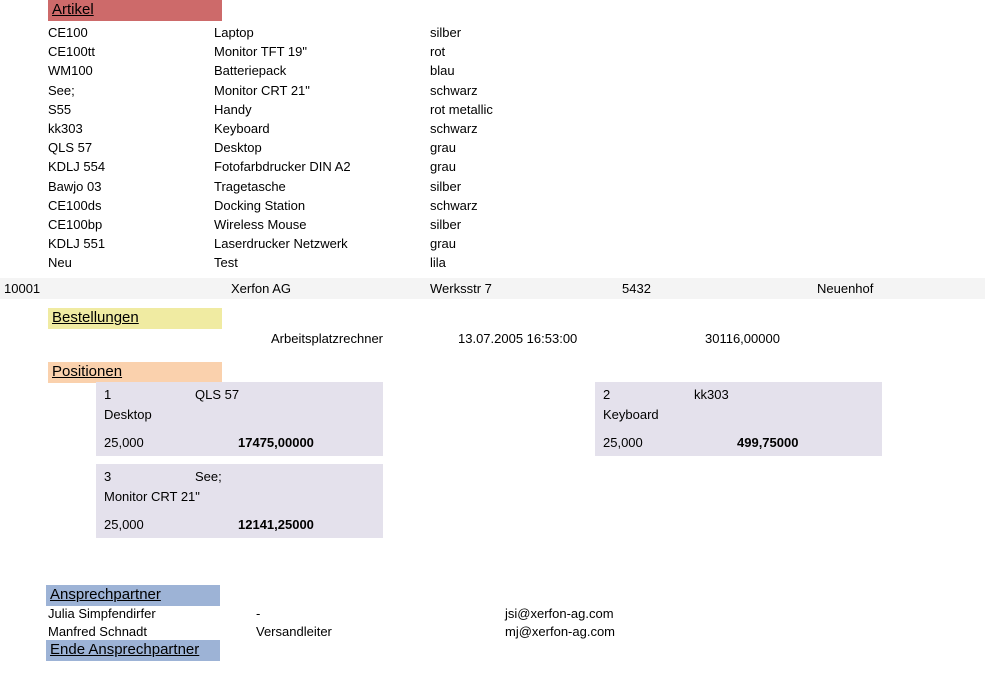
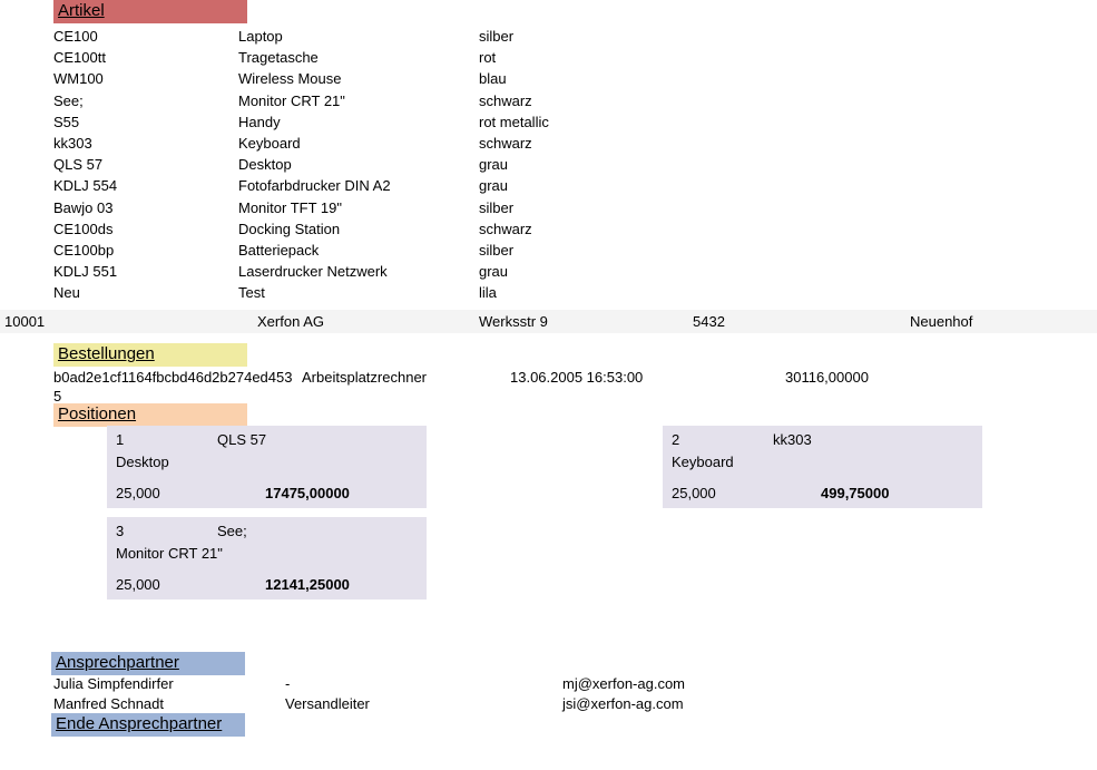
  Artikel
  CE100
  Laptop
  silber
  CE100tt
- Monitor TFT 19"
+ Tragetasche
  rot
  WM100
- Batteriepack
+ Wireless Mouse
  blau
  See;
  Monitor CRT 21"
  schwarz
  S55
  Handy
  rot metallic
  kk303
  Keyboard
  schwarz
  QLS 57
  Desktop
  grau
  KDLJ 554
  Fotofarbdrucker DIN A2
  grau
  Bawjo 03
- Tragetasche
+ Monitor TFT 19"
  silber
  CE100ds
  Docking Station
  schwarz
  CE100bp
- Wireless Mouse
+ Batteriepack
  silber
  KDLJ 551
  Laserdrucker Netzwerk
  grau
  Neu
  Test
  lila
  10001
  Xerfon AG
- Werksstr 7
+ Werksstr 9
  5432
  Neuenhof
  Bestellungen
+ b0ad2e1cf1164fbcbd46d2b274ed4535
  Arbeitsplatzrechner
- 13.07.2005 16:53:00
+ 13.06.2005 16:53:00
  30116,00000
  Positionen
  1
  QLS 57
  Desktop
  25,000
  17475,00000
  2
  kk303
  Keyboard
  25,000
  499,75000
  3
  See;
  Monitor CRT 21"
  25,000
  12141,25000
  Ansprechpartner
  Julia Simpfendirfer
  -
- jsi@xerfon-ag.com
+ mj@xerfon-ag.com
  Manfred Schnadt
  Versandleiter
- mj@xerfon-ag.com
+ jsi@xerfon-ag.com
  Ende Ansprechpartner
